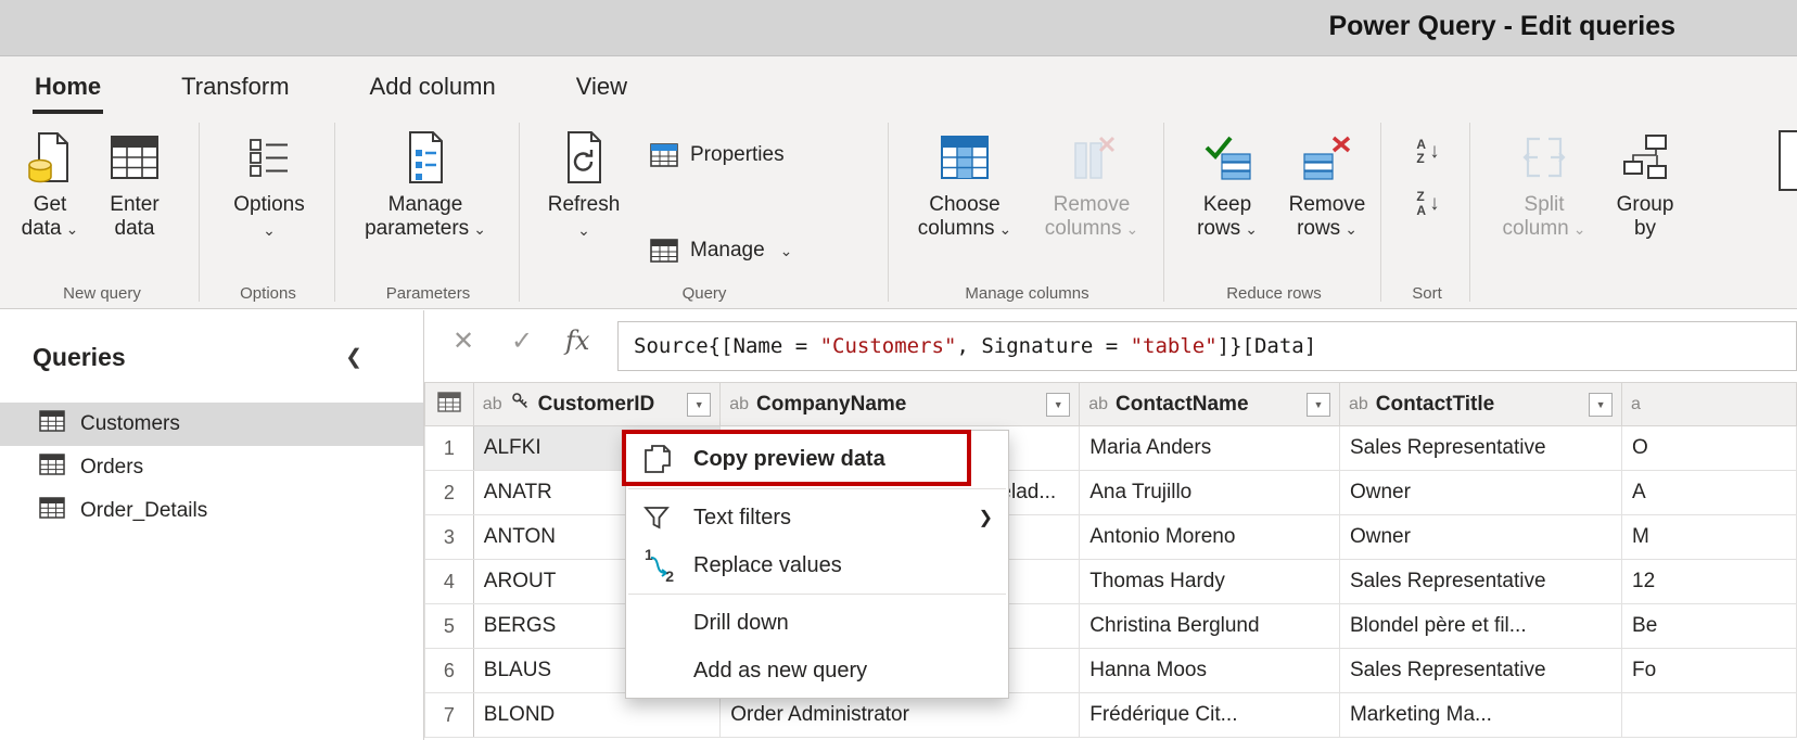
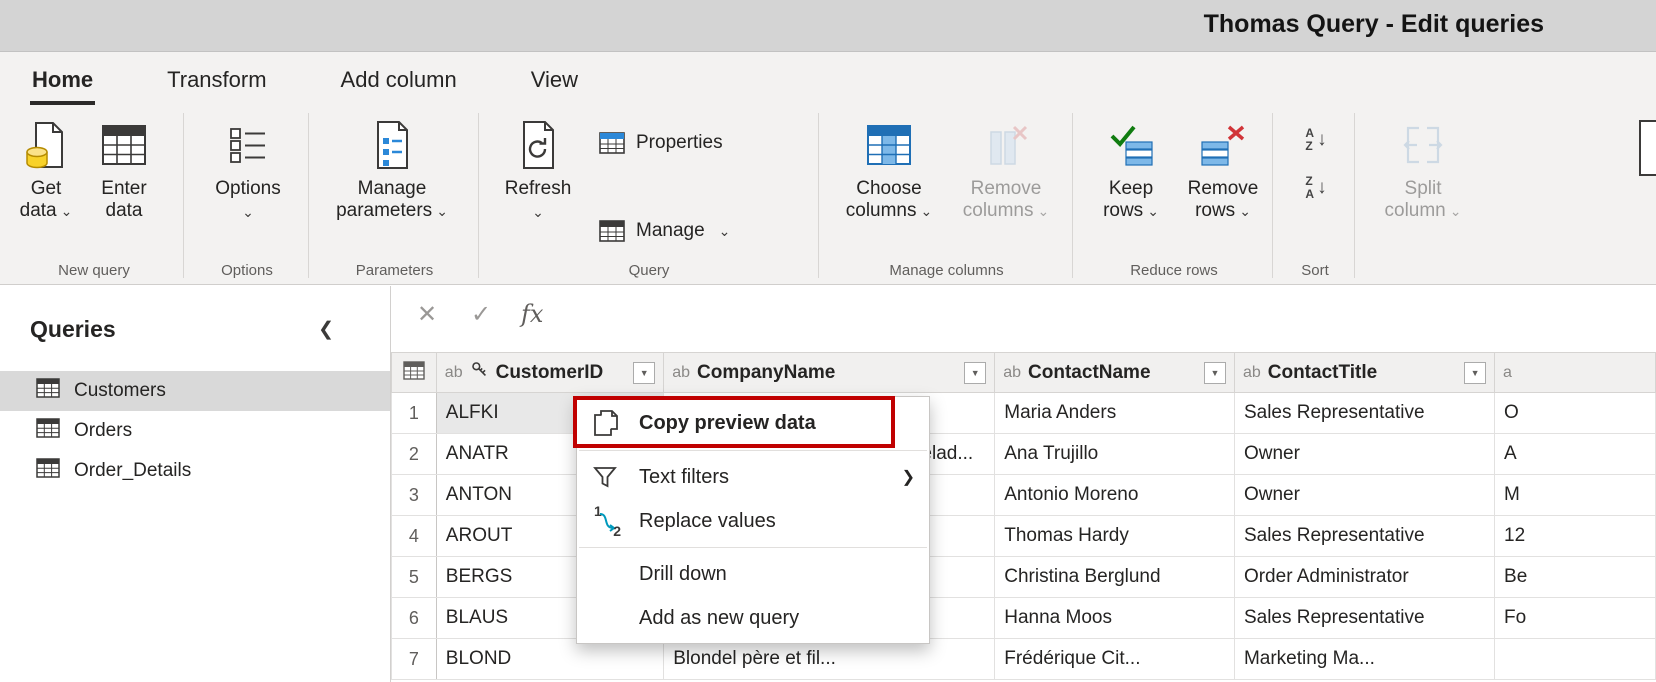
- Power Query - Edit queries
+ Thomas Query - Edit queries
  Home
  Transform
  Add column
  View
  Get data ⌄
  Enter data
  New query
  Options
  ⌄
  Options
  Manage parameters ⌄
  Parameters
  Refresh
  ⌄
  Properties
  Manage
  ⌄
  Query
  Choose columns ⌄
  Remove columns ⌄
  Manage columns
  Keep rows ⌄
  Remove rows ⌄
  Reduce rows
  A
  Z
  ↓
  Z
  A
  ↓
  Sort
  Split column ⌄
- Group by
  Queries
  ❮
  Customers
  Orders
  Order_Details
  ✕
  ✓
  fx
- Source{[Name =
- "Customers"
- , Signature =
- "table"
- ]}[Data]
  	ab CustomerID ▼	ab CompanyName ▼	ab ContactName ▼	ab ContactTitle ▼	a
  1	ALFKI		Maria Anders	Sales Representative	O
  3	ANTON		Antonio Moreno	Owner	M
  4	AROUT		Thomas Hardy	Sales Representative	12
- 5	BERGS		Christina Berglund	Blondel père et fil...	Be
+ 5	BERGS		Christina Berglund	Order Administrator	Be
  6	BLAUS		Hanna Moos	Sales Representative	Fo
- 7	BLOND	Order Administrator	Frédérique Cit...	Marketing Ma...
+ 7	BLOND	Blondel père et fil...	Frédérique Cit...	Marketing Ma...
  Copy preview data
  Text filters
  ❯
  1
  2
  Replace values
  Drill down
  Add as new query
